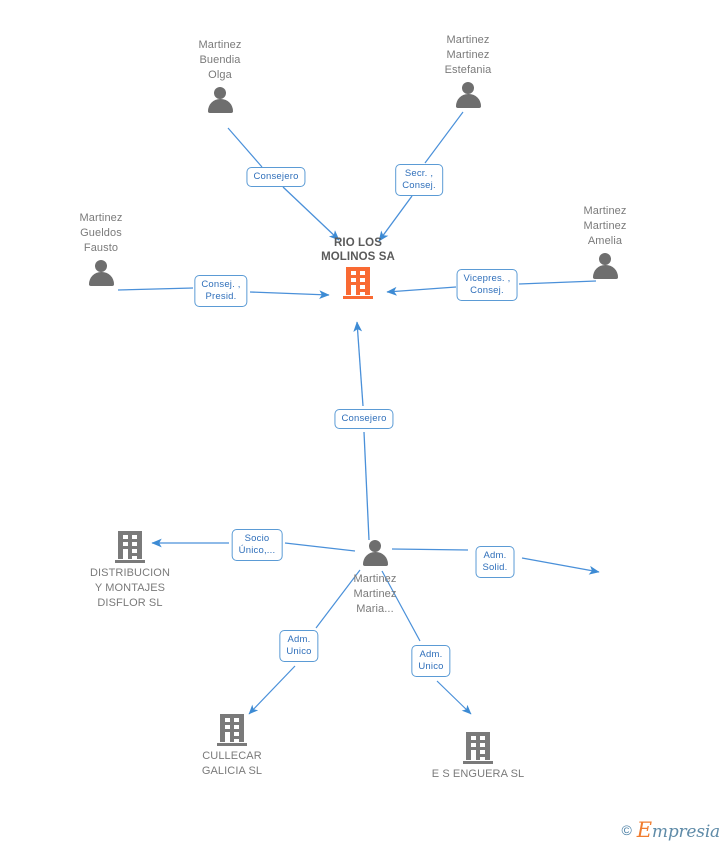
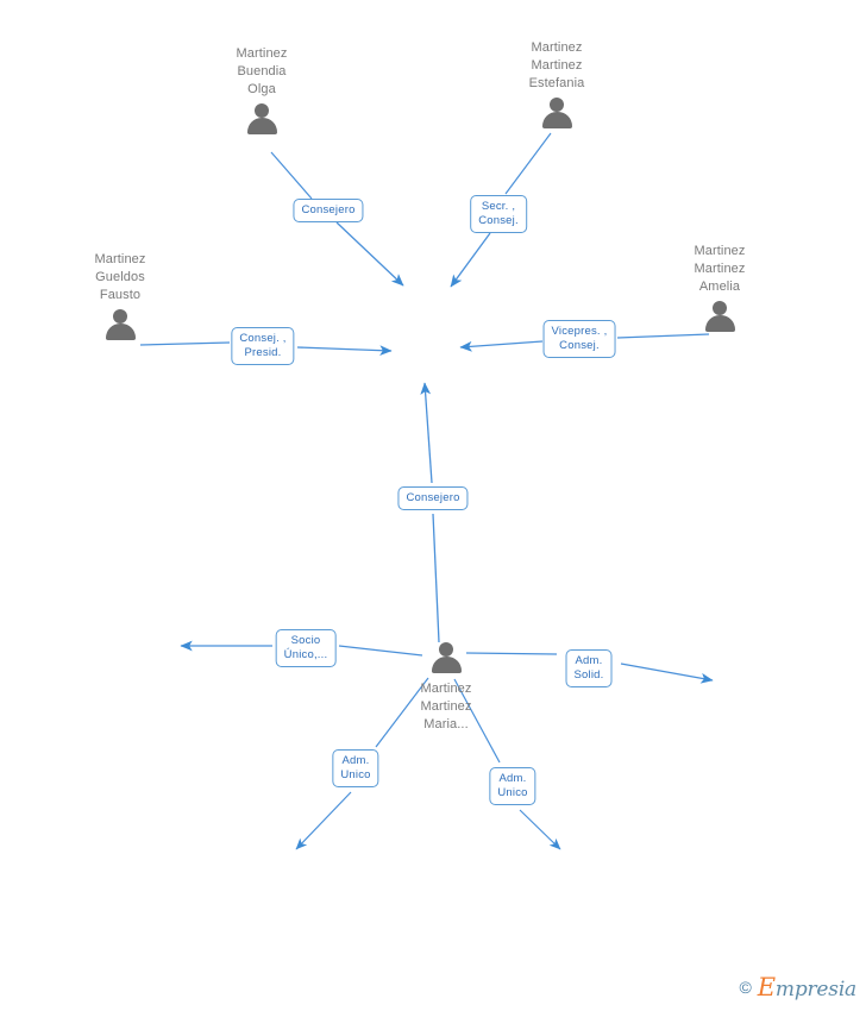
  Martinez
  Buendia
  Olga
  Martinez
  Martinez
  Estefania
  Martinez
  Gueldos
  Fausto
  Martinez
  Martinez
  Amelia
  Martinez
  Martinez
  Maria...
- RIO LOS
- MOLINOS SA
- DISTRIBUCION
- Y MONTAJES
- DISFLOR SL
- CULLECAR
- GALICIA SL
- E S ENGUERA SL
  Consejero
  Secr. ,
  Consej.
  Consej. ,
  Presid.
  Vicepres. ,
  Consej.
  Consejero
  Socio
  Único,...
  Adm.
  Solid.
  Adm.
  Unico
  Adm.
  Unico
  ©
  Empresia
